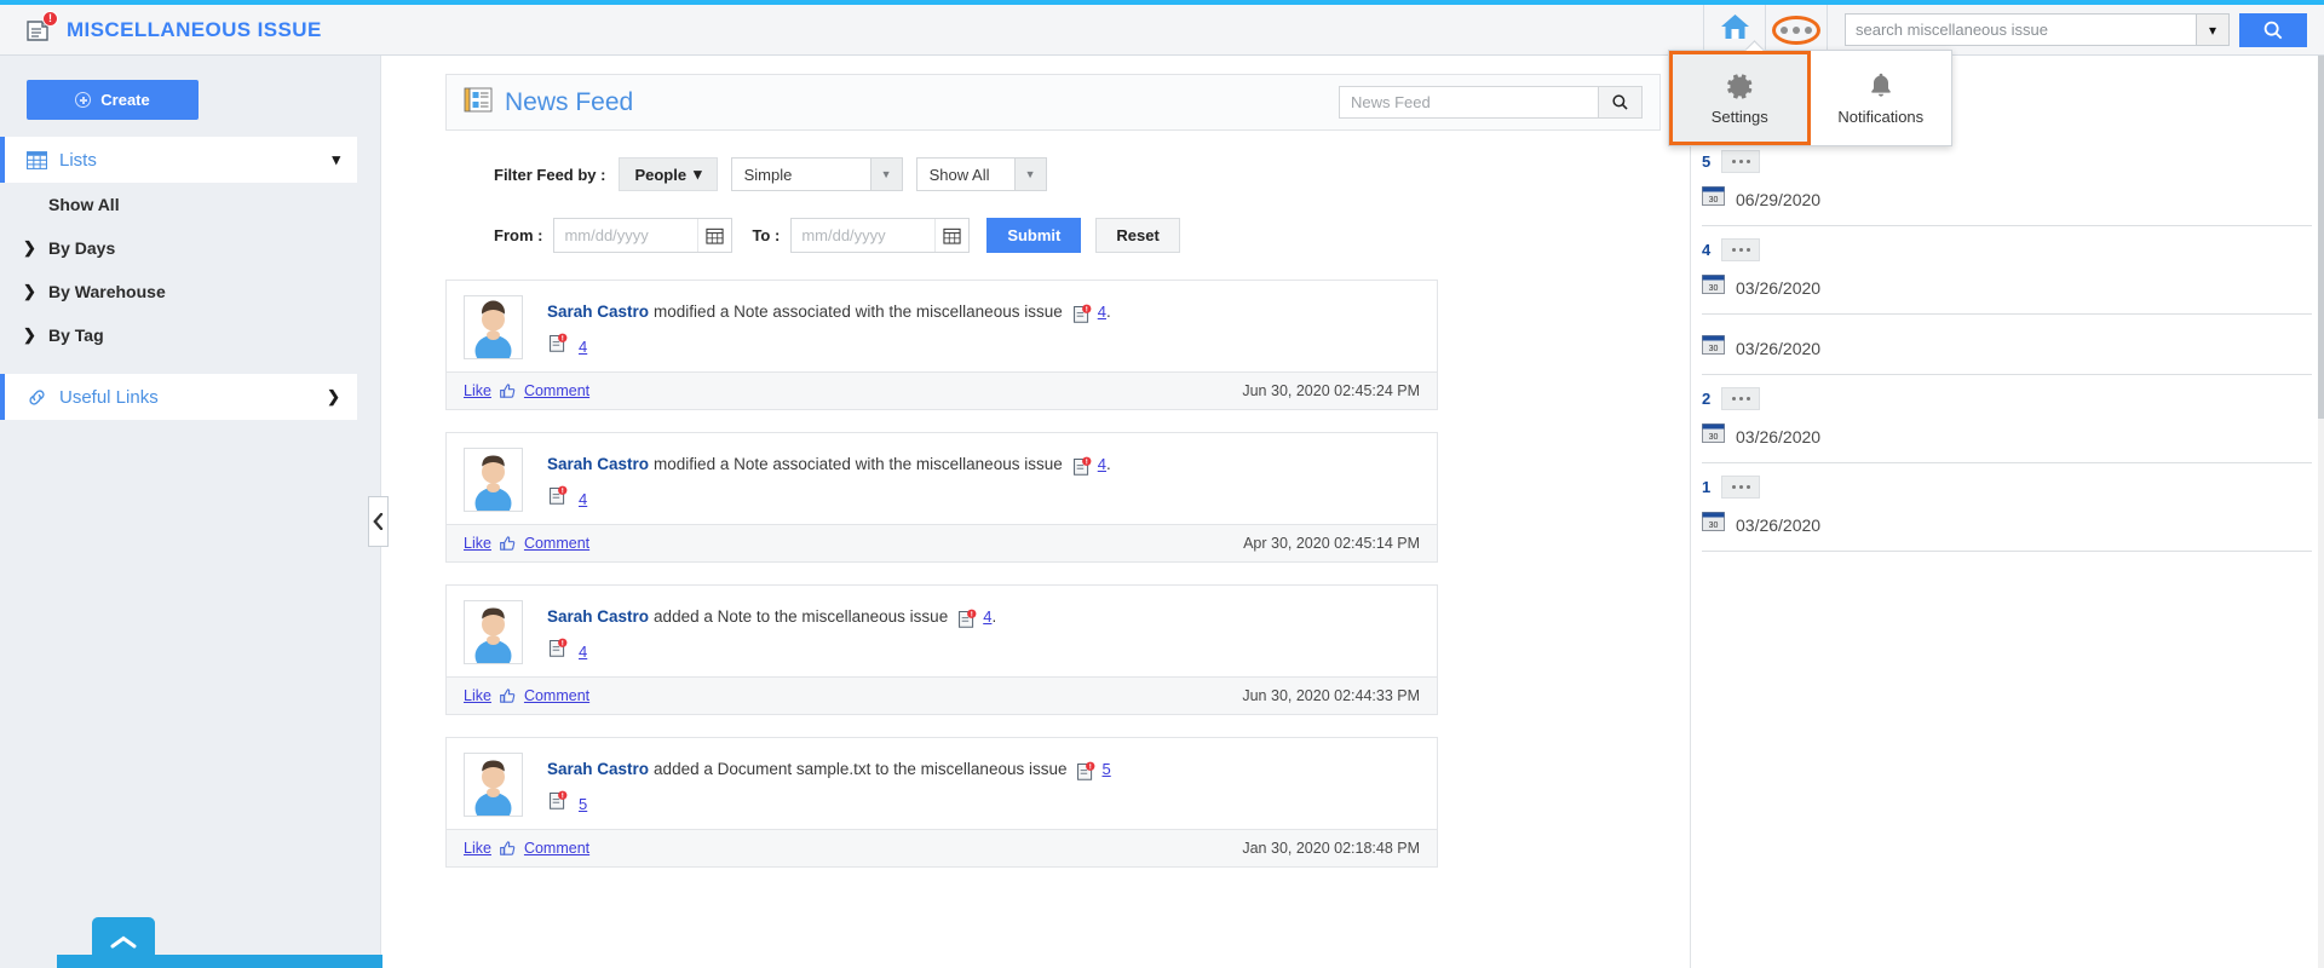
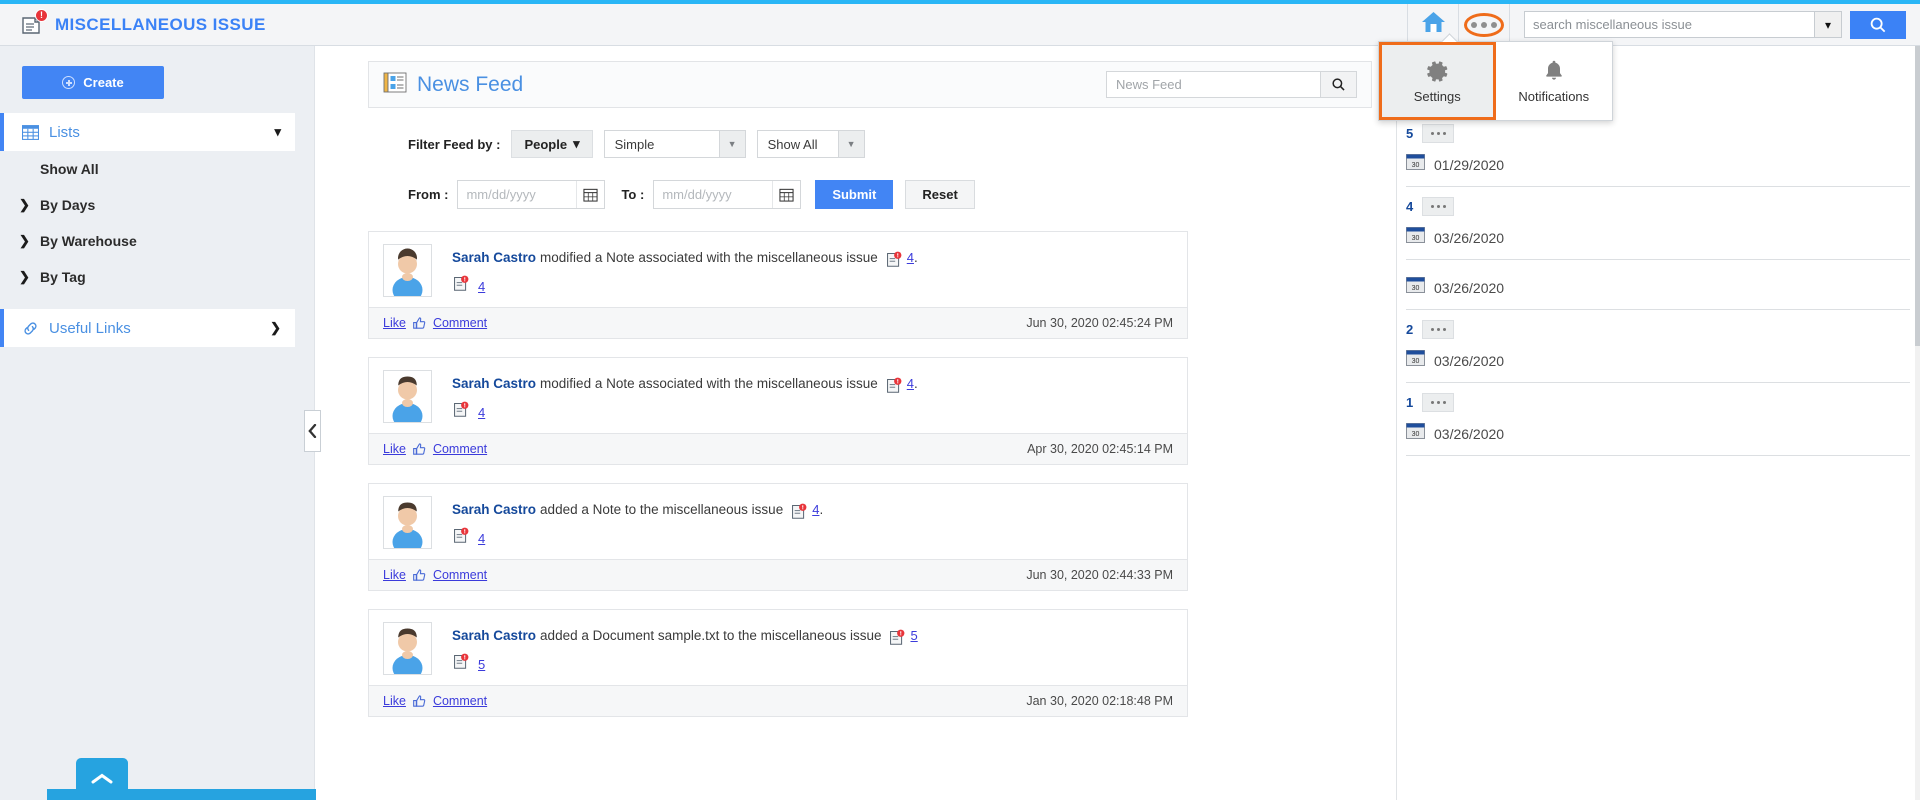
  !
  MISCELLANEOUS ISSUE
  search miscellaneous issue
  ▾
  Settings
  Notifications
  Create
  Lists
  ▾
  Show All
  ❯
  By Days
  ❯
  By Warehouse
  ❯
  By Tag
  Useful Links
  ❯
  News Feed
  News Feed
  Filter Feed by :
  People
  ▾
  Simple
  ▼
  Show All
  ▼
  From :
  mm/dd/yyyy
  To :
  mm/dd/yyyy
  Submit
  Reset
  Sarah Castro
  modified a Note associated with the miscellaneous issue
  4
  .
  4
  Like
  Comment
  Jun 30, 2020 02:45:24 PM
  Sarah Castro
  modified a Note associated with the miscellaneous issue
  4
  .
  4
  Like
  Comment
  Apr 30, 2020 02:45:14 PM
  Sarah Castro
  added a Note to the miscellaneous issue
  4
  .
  4
  Like
  Comment
  Jun 30, 2020 02:44:33 PM
  Sarah Castro
  added a Document sample.txt to the miscellaneous issue
  5
  5
  Like
  Comment
  Jan 30, 2020 02:18:48 PM
  5
- 06/29/2020
+ 01/29/2020
  4
  03/26/2020
  03/26/2020
  2
  03/26/2020
  1
  03/26/2020
